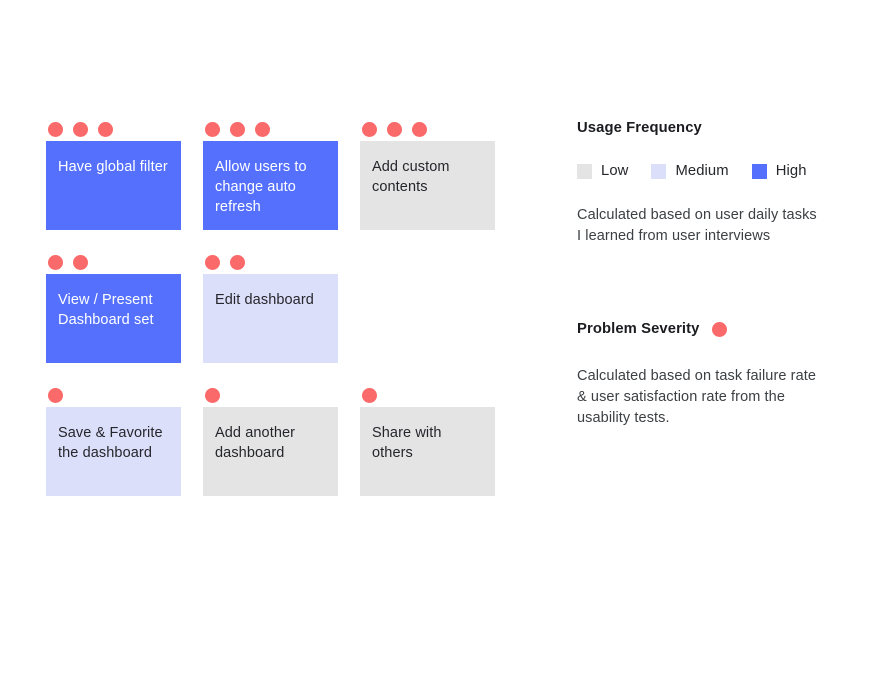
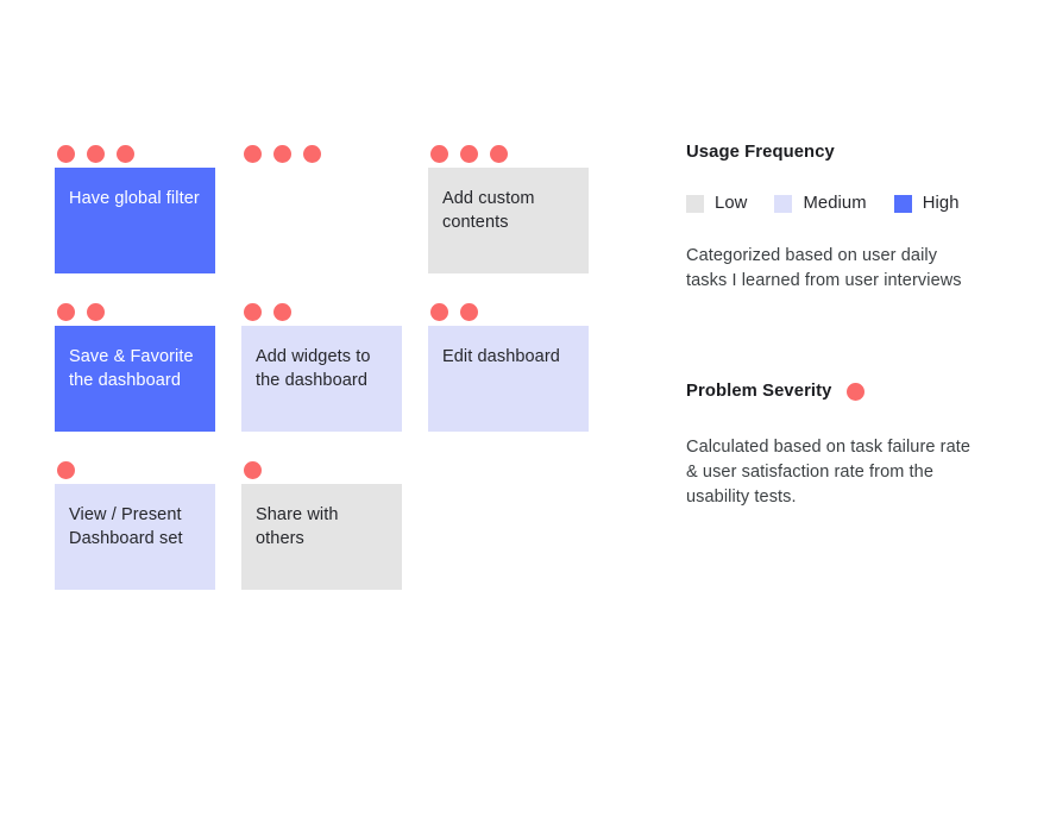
  Have global filter
- Allow users to change auto refresh
  Add custom contents
- View / Present Dashboard set
+ Save & Favorite the dashboard
+ Add widgets to the dashboard
  Edit dashboard
- Save & Favorite the dashboard
+ View / Present Dashboard set
- Add another dashboard
  Share with others
  Usage Frequency
  Low
  Medium
  High
- Calculated based on user daily tasks I learned from user interviews
+ Categorized based on user daily tasks I learned from user interviews
  Problem Severity
  Calculated based on task failure rate & user satisfaction rate from the usability tests.
